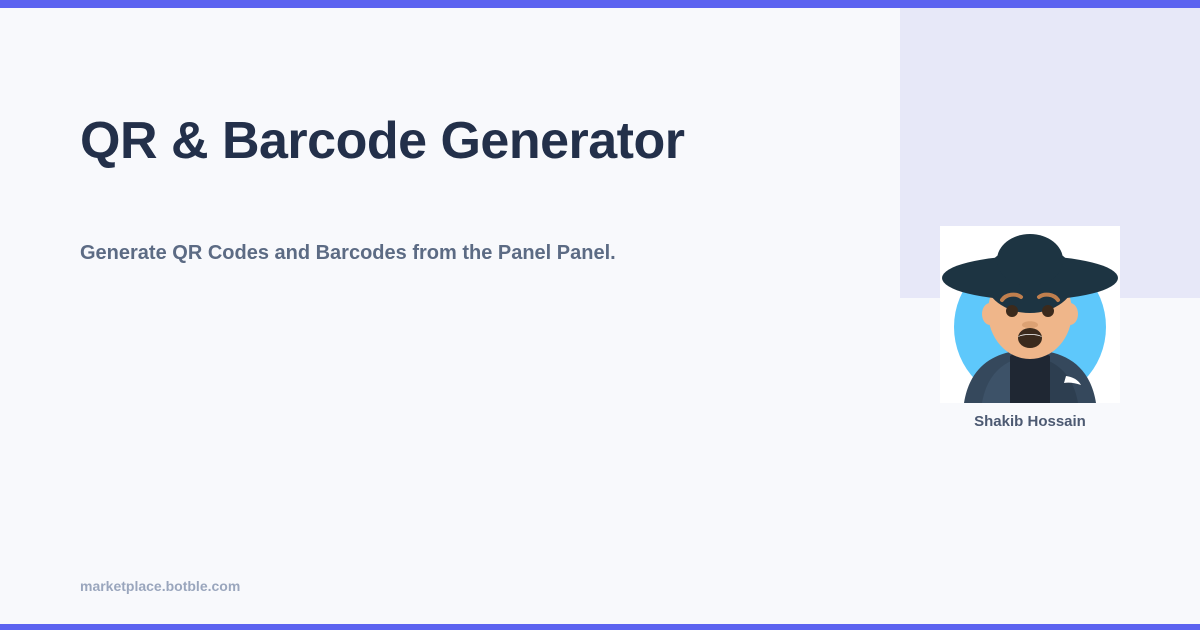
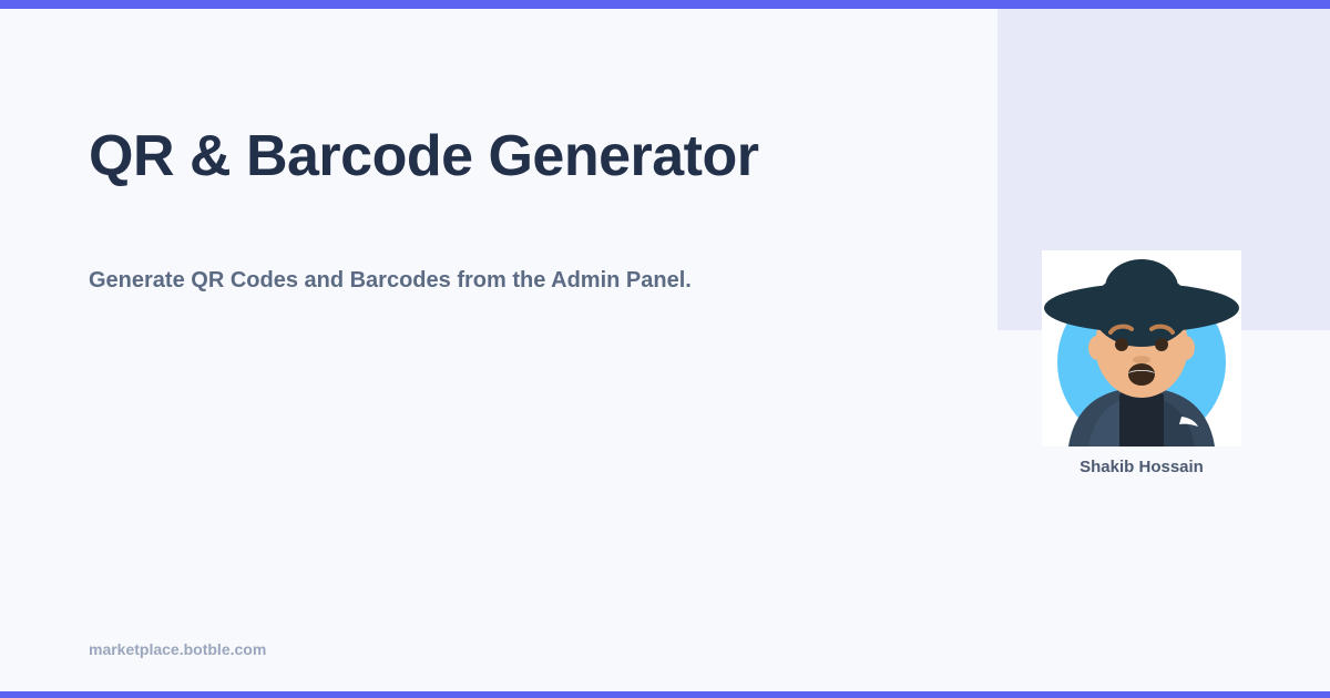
  QR & Barcode Generator
- Generate QR Codes and Barcodes from the Panel Panel.
+ Generate QR Codes and Barcodes from the Admin Panel.
  marketplace.botble.com
  Shakib Hossain
